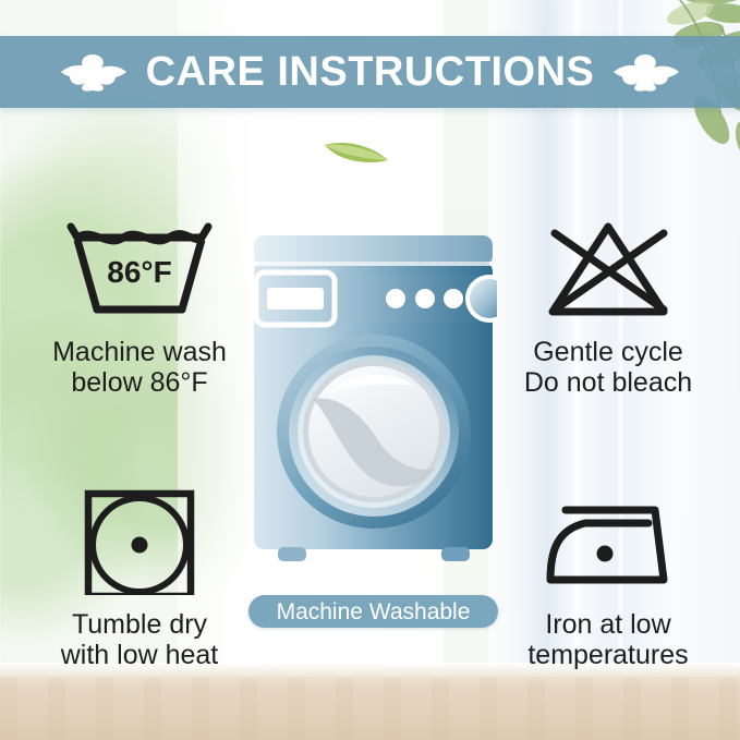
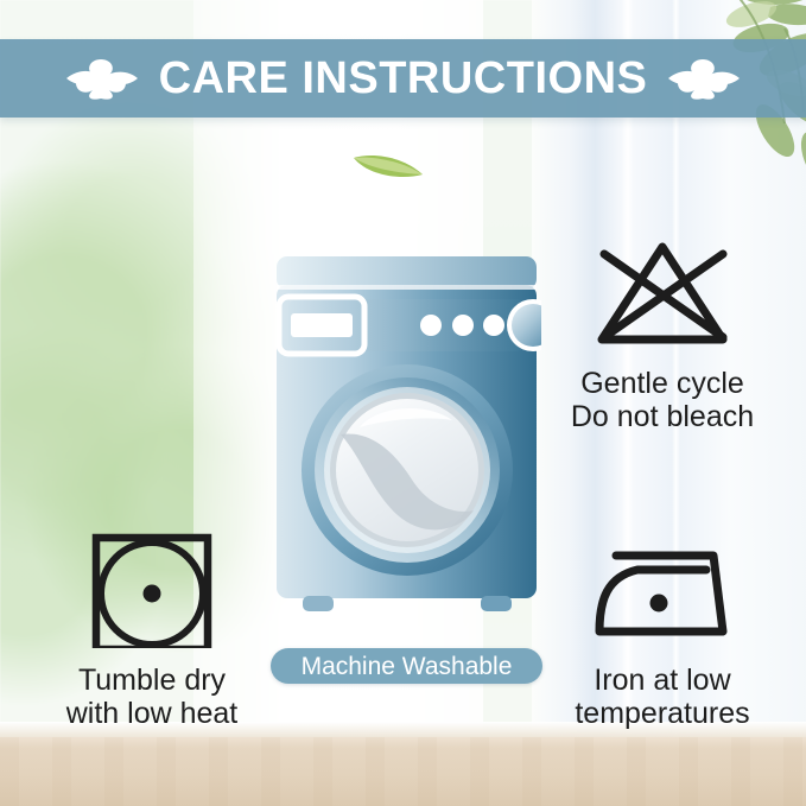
  CARE INSTRUCTIONS
- 86°F
- Machine wash
- below 86°F
  Gentle cycle
  Do not bleach
  Tumble dry
  with low heat
  Iron at low
  temperatures
  Machine Washable
